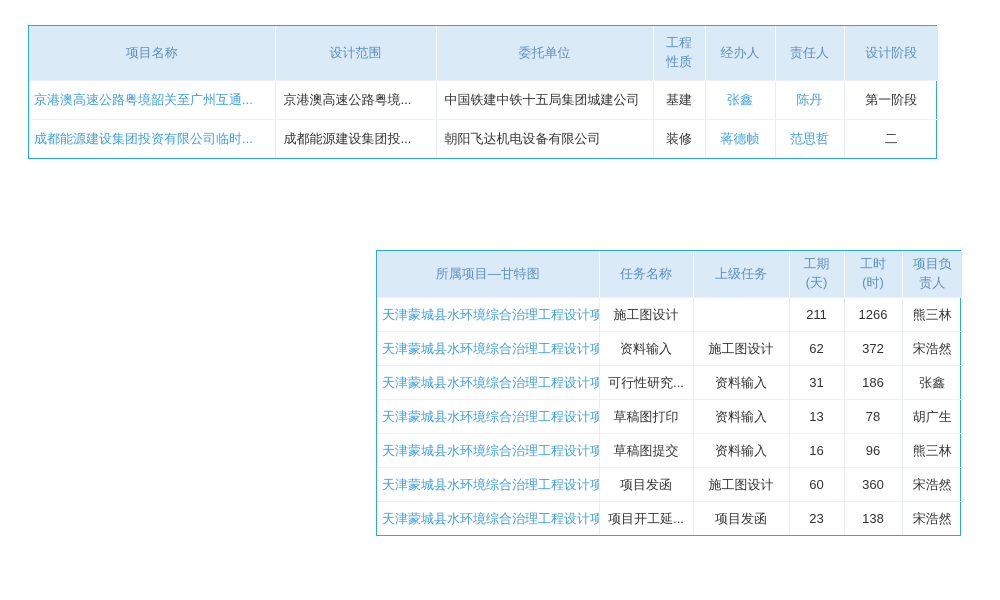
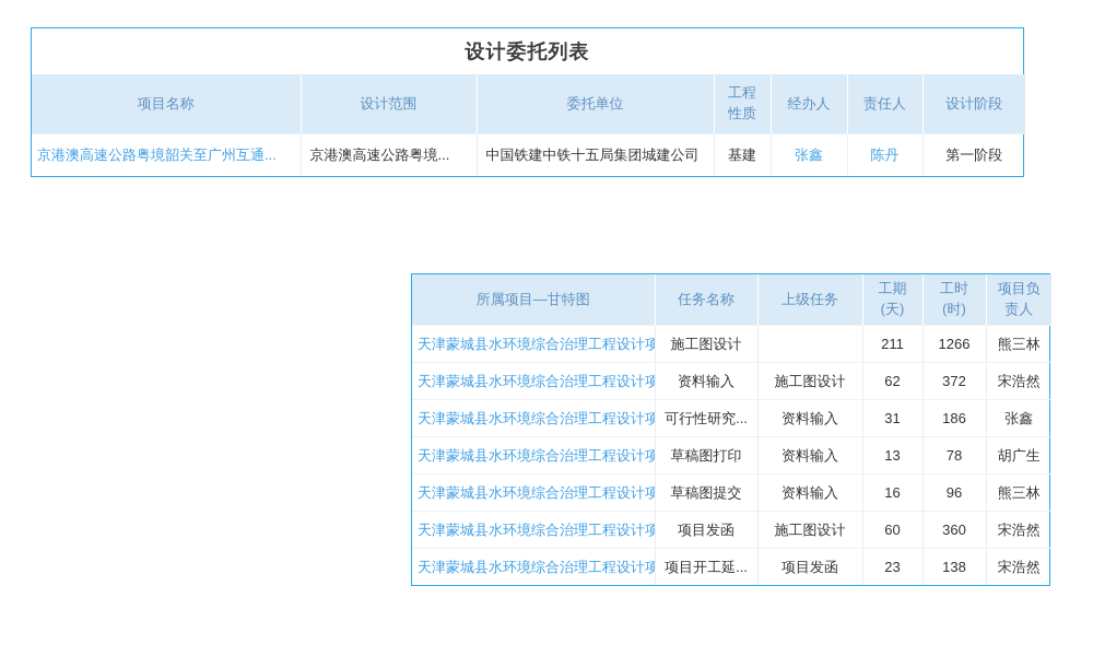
+ 设计委托列表
  项目名称	设计范围	委托单位	工程 性质	经办人	责任人	设计阶段
  京港澳高速公路粤境韶关至广州互通...	京港澳高速公路粤境...	中国铁建中铁十五局集团城建公司	基建	张鑫	陈丹	第一阶段
- 成都能源建设集团投资有限公司临时...	成都能源建设集团投...	朝阳飞达机电设备有限公司	装修	蒋德帧	范思哲	二
  所属项目—甘特图	任务名称	上级任务	工期 (天)	工时 (时)	项目负 责人
  天津蒙城县水环境综合治理工程设计项	施工图设计		211	1266	熊三林
  天津蒙城县水环境综合治理工程设计项	资料输入	施工图设计	62	372	宋浩然
  天津蒙城县水环境综合治理工程设计项	可行性研究...	资料输入	31	186	张鑫
  天津蒙城县水环境综合治理工程设计项	草稿图打印	资料输入	13	78	胡广生
  天津蒙城县水环境综合治理工程设计项	草稿图提交	资料输入	16	96	熊三林
  天津蒙城县水环境综合治理工程设计项	项目发函	施工图设计	60	360	宋浩然
  天津蒙城县水环境综合治理工程设计项	项目开工延...	项目发函	23	138	宋浩然
